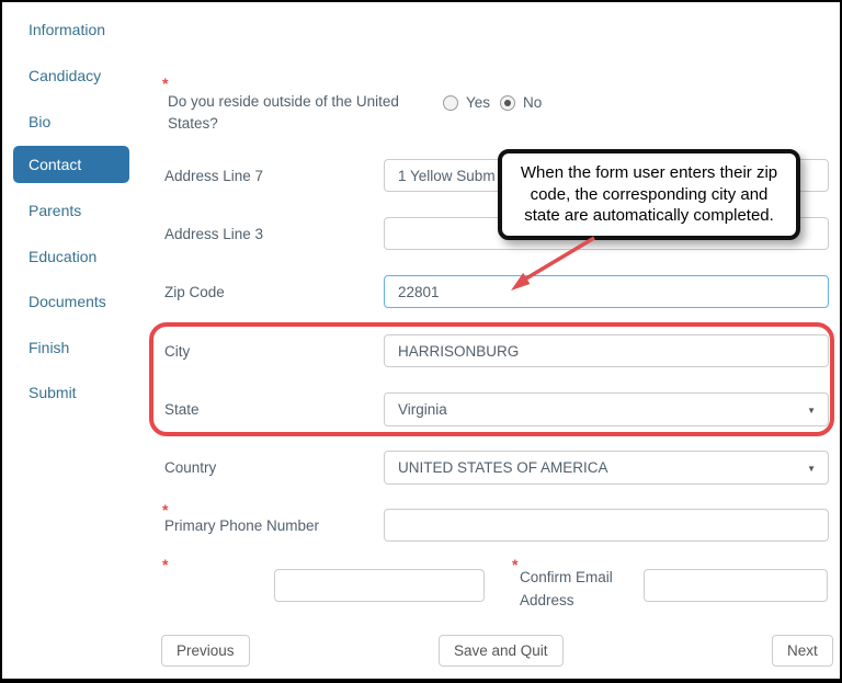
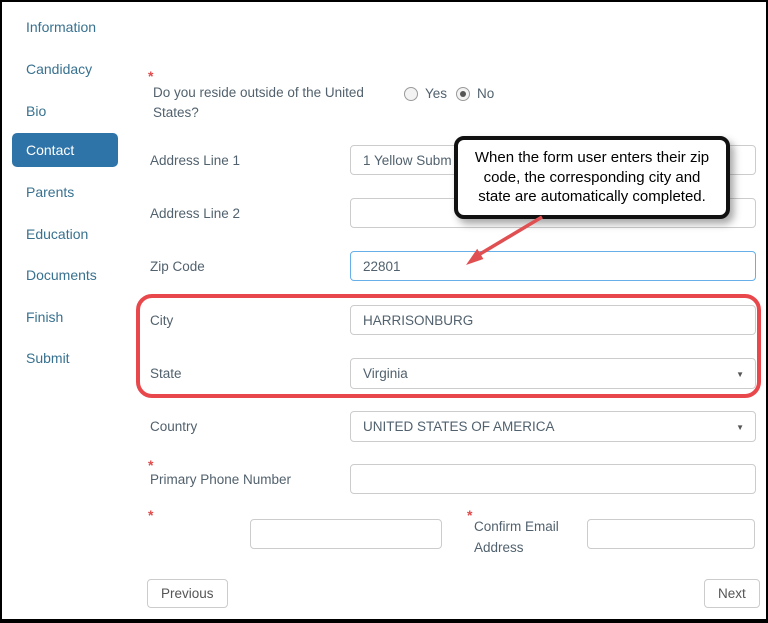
  Information
  Candidacy
  Bio
  Contact
  Parents
  Education
  Documents
  Finish
  Submit
  *
  Do you reside outside of the United States?
  Yes
  No
- Address Line 7
+ Address Line 1
  1 Yellow Subm
- Address Line 3
+ Address Line 2
  Zip Code
  22801
  City
  HARRISONBURG
  State
  Virginia
  ▼
  Country
  UNITED STATES OF AMERICA
  ▼
  *
  Primary Phone Number
  *
  *
  Confirm Email Address
  Previous
- Save and Quit
  Next
  When the form user enters their zip code, the corresponding city and state are automatically completed.
